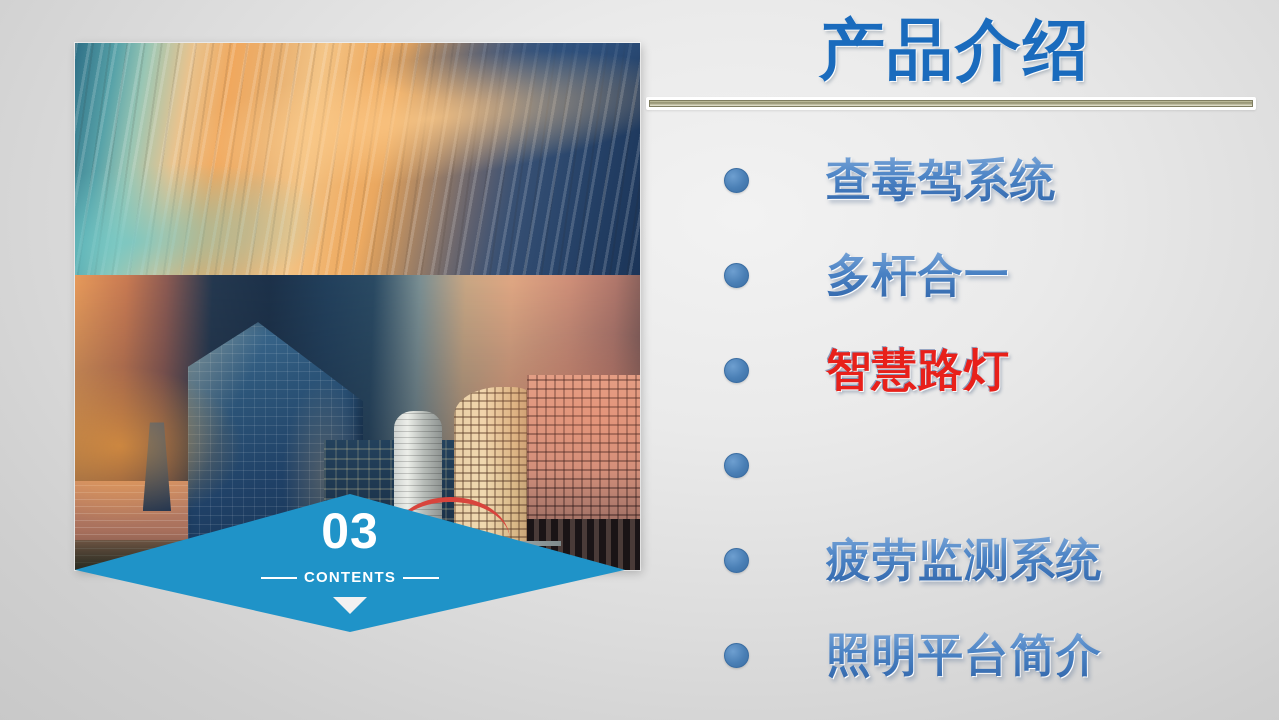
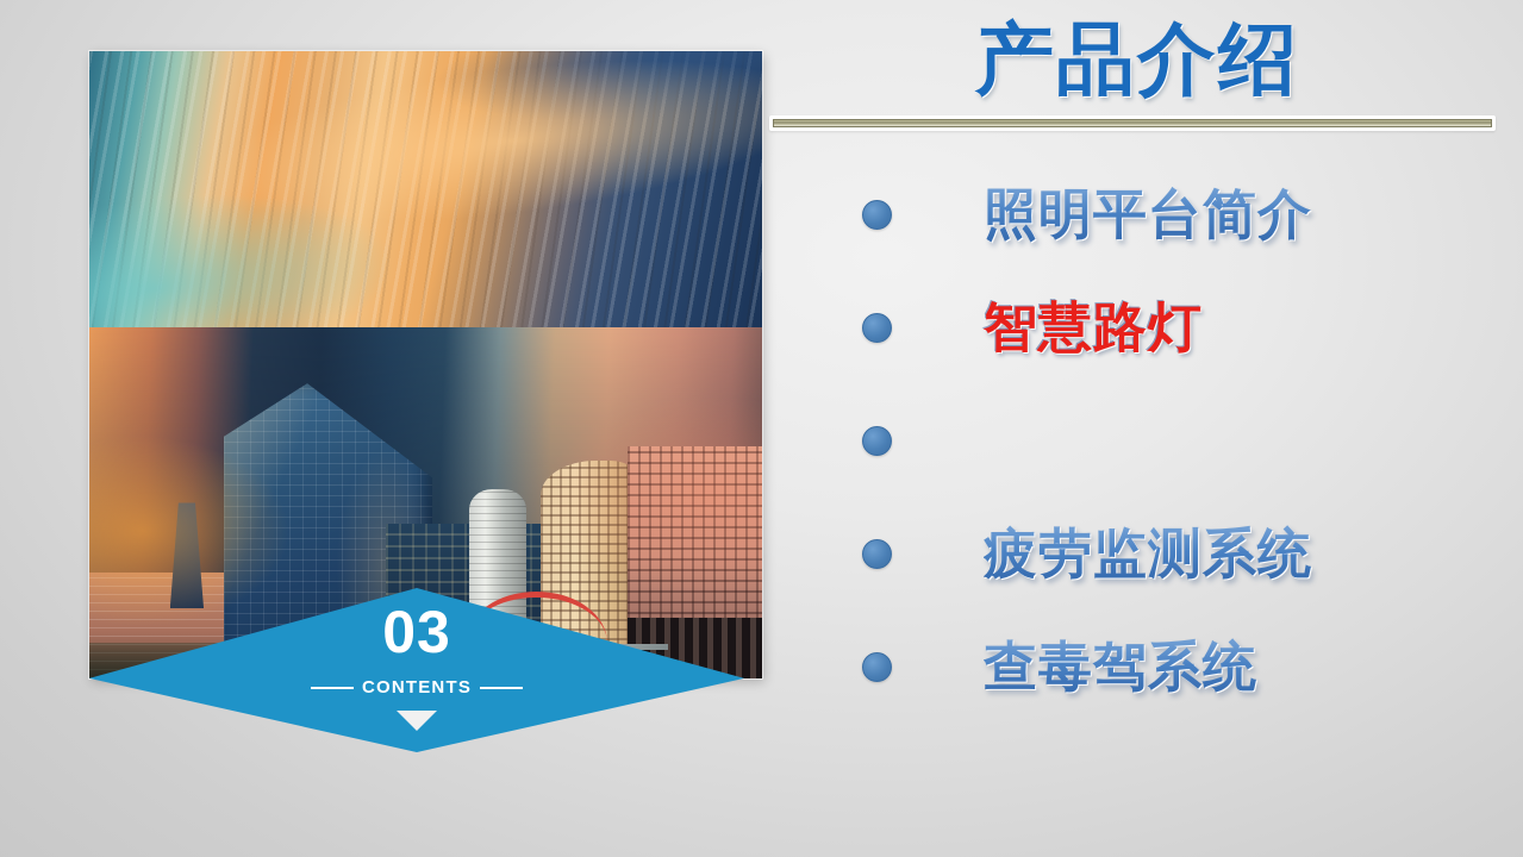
  03
  CONTENTS
  产品介绍
- 查毒驾系统
+ 照明平台简介
- 多杆合一
  智慧路灯
  疲劳监测系统
- 照明平台简介
+ 查毒驾系统
